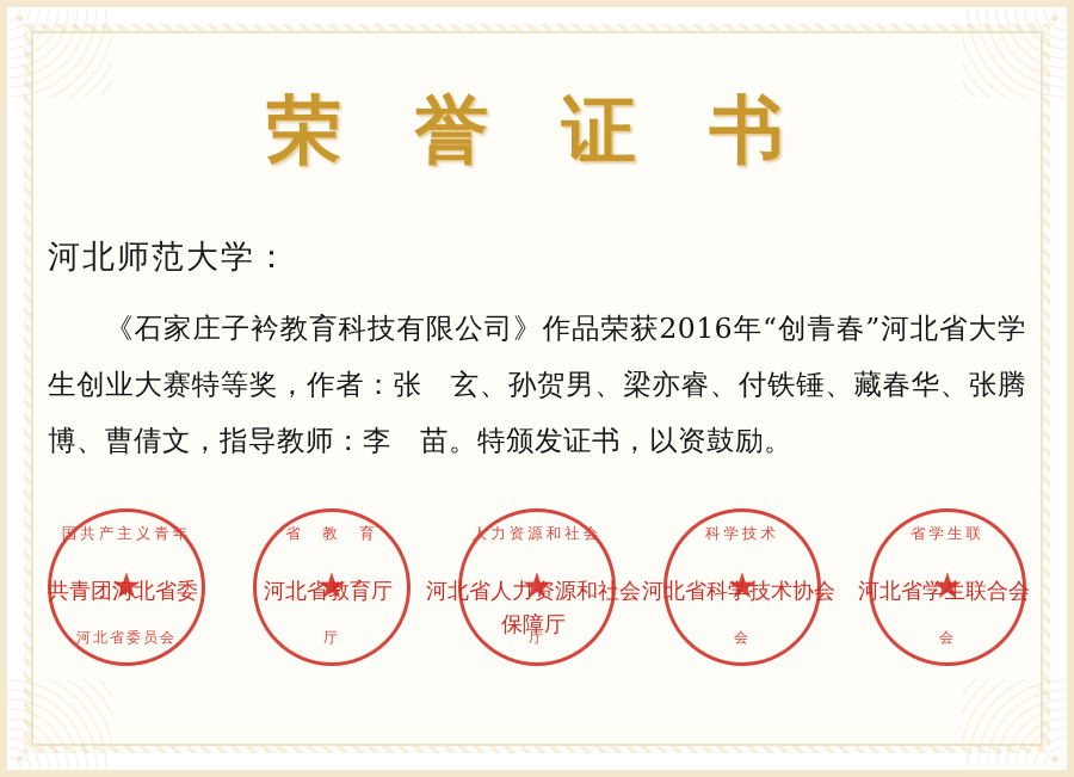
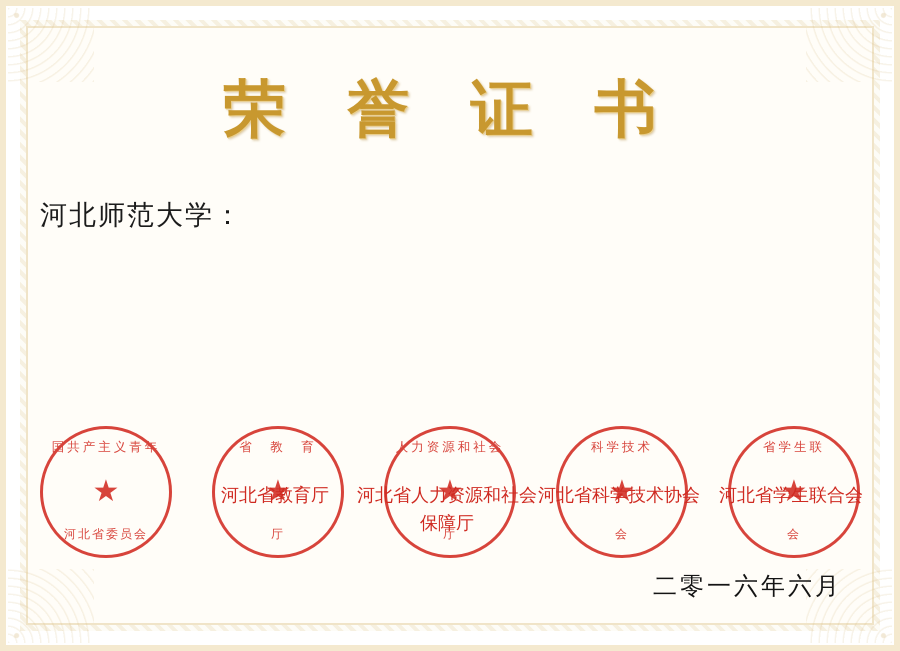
  荣 誉 证 书
  河北师范大学：
- 《石家庄子衿教育科技有限公司》作品荣获2016年“创青春”河北省大学生创业大赛特等奖，作者：张 玄、孙贺男、梁亦睿、付铁锤、藏春华、张腾博、曹倩文，指导教师：李 苗。特颁发证书，以资鼓励。
  国共产主义青年
  ★
  河北省委员会
- 共青团河北省委
  省 教 育
  ★
  厅
  河北省教育厅
  人力资源和社会
  ★
  厅
  河北省人力资源和社会保障厅
  科学技术
  ★
  会
  河北省科学技术协会
  省学生联
  ★
  会
  河北省学生联合会
+ 二零一六年六月
